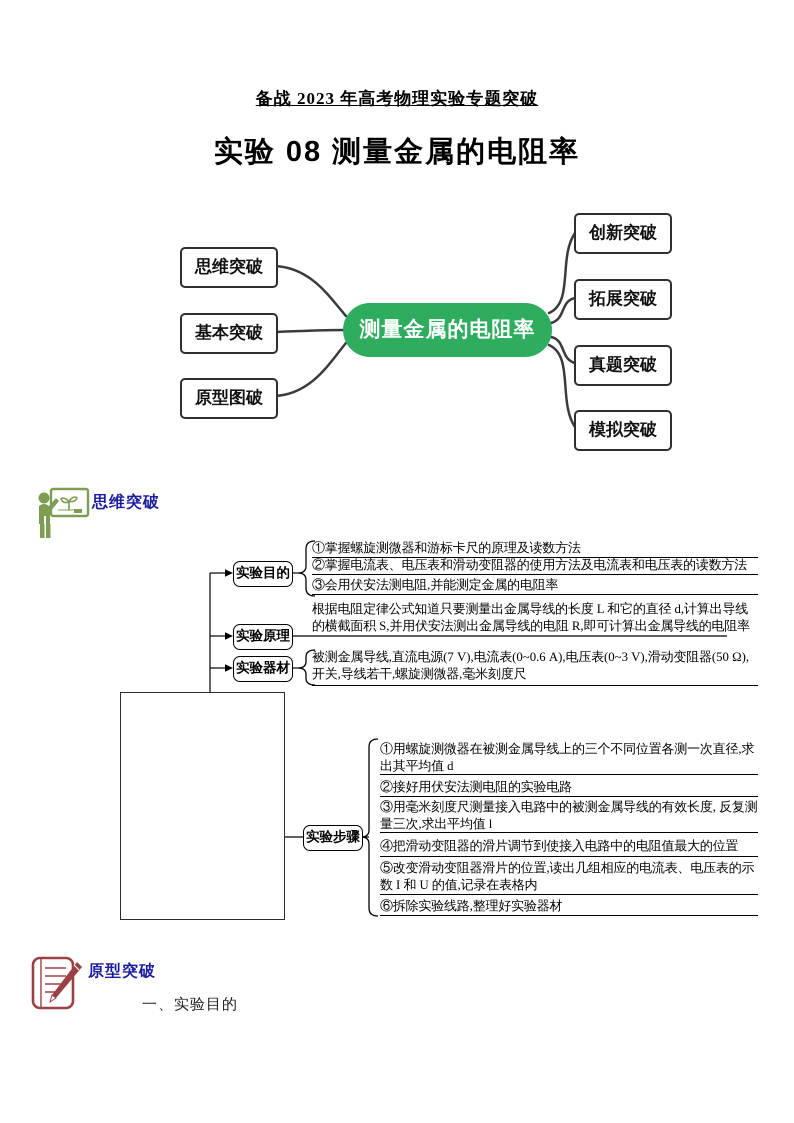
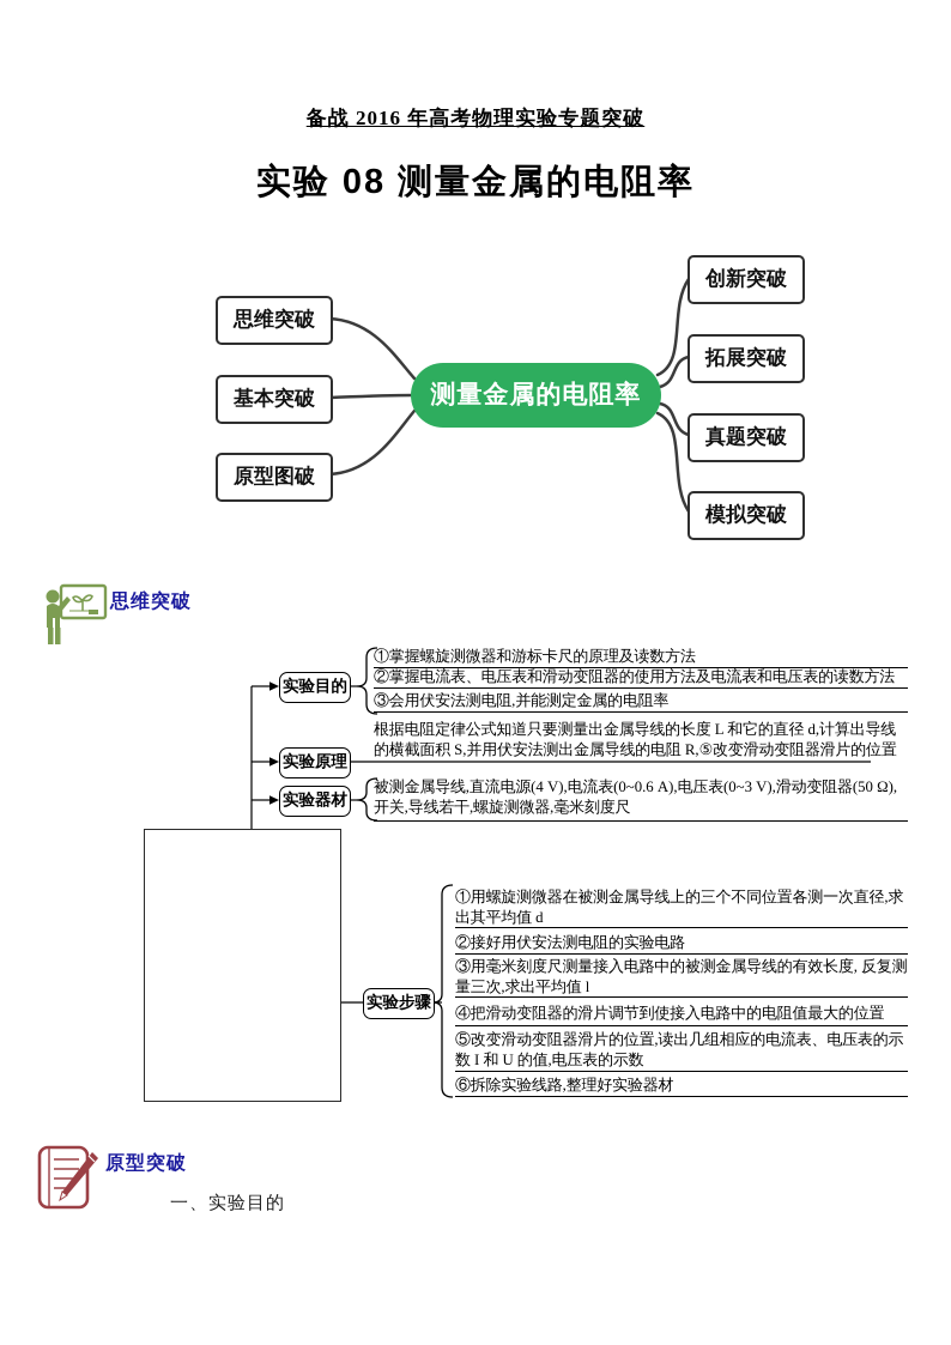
- 备战 2023 年高考物理实验专题突破
+ 备战 2016 年高考物理实验专题突破
  实验 08 测量金属的电阻率
  思维突破
  基本突破
  原型图破
  测量金属的电阻率
  创新突破
  拓展突破
  真题突破
  模拟突破
  思维突破
  实验目的
  实验原理
  实验器材
  实验步骤
  ①掌握螺旋测微器和游标卡尺的原理及读数方法
  ②掌握电流表、电压表和滑动变阻器的使用方法及电流表和电压表的读数方法
  ③会用伏安法测电阻,并能测定金属的电阻率
- 根据电阻定律公式知道只要测量出金属导线的长度 L 和它的直径 d,计算出导线的横截面积 S,并用伏安法测出金属导线的电阻 R,即可计算出金属导线的电阻率
+ 根据电阻定律公式知道只要测量出金属导线的长度 L 和它的直径 d,计算出导线的横截面积 S,并用伏安法测出金属导线的电阻 R,⑤改变滑动变阻器滑片的位置
- 被测金属导线,直流电源(7 V),电流表(0~0.6 A),电压表(0~3 V),滑动变阻器(50 Ω),开关,导线若干,螺旋测微器,毫米刻度尺
+ 被测金属导线,直流电源(4 V),电流表(0~0.6 A),电压表(0~3 V),滑动变阻器(50 Ω),开关,导线若干,螺旋测微器,毫米刻度尺
  ①用螺旋测微器在被测金属导线上的三个不同位置各测一次直径,求出其平均值 d
  ②接好用伏安法测电阻的实验电路
  ③用毫米刻度尺测量接入电路中的被测金属导线的有效长度, 反复测量三次,求出平均值 l
  ④把滑动变阻器的滑片调节到使接入电路中的电阻值最大的位置
- ⑤改变滑动变阻器滑片的位置,读出几组相应的电流表、电压表的示数 I 和 U 的值,记录在表格内
+ ⑤改变滑动变阻器滑片的位置,读出几组相应的电流表、电压表的示数 I 和 U 的值,电压表的示数
  ⑥拆除实验线路,整理好实验器材
  原型突破
  一、实验目的
